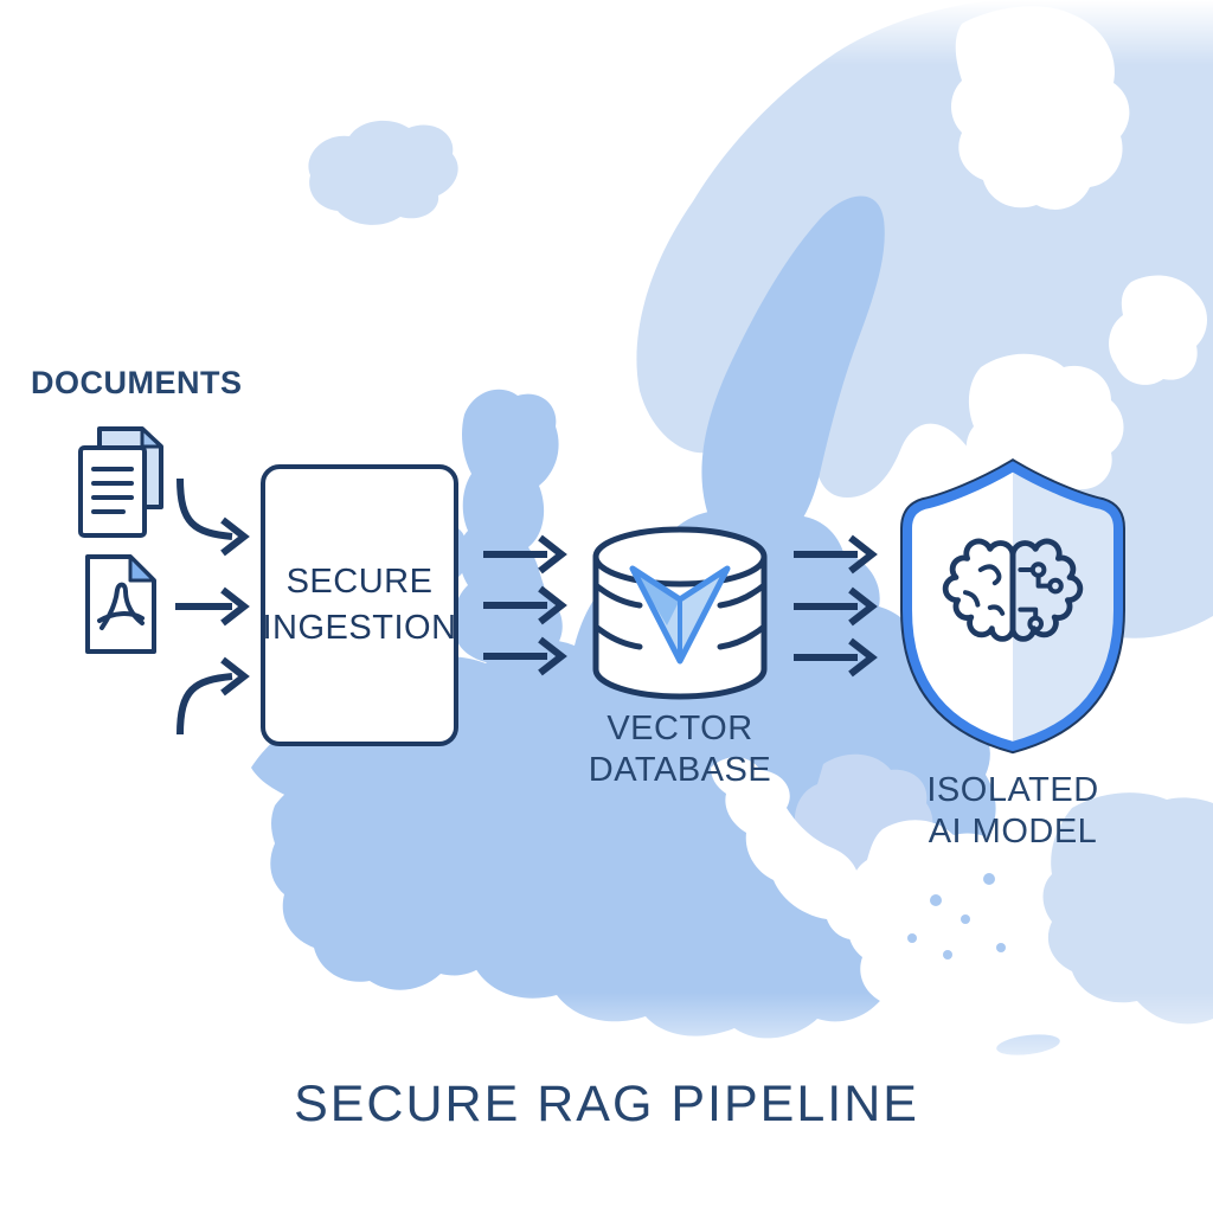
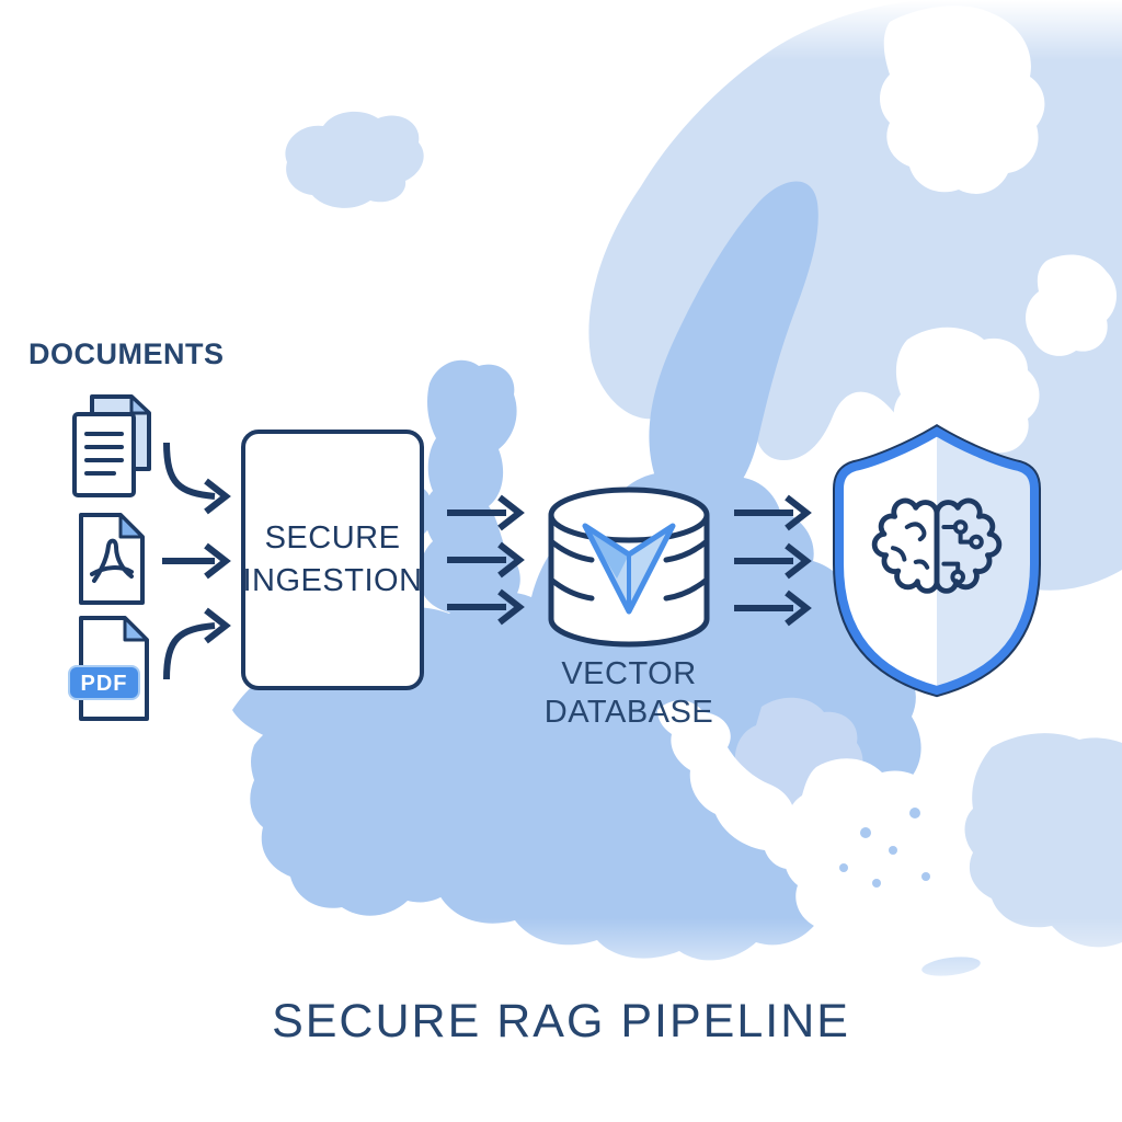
  DOCUMENTS
+ PDF
  SECURE
  INGESTION
  VECTOR
  DATABASE
- ISOLATED
- AI MODEL
  SECURE RAG PIPELINE
